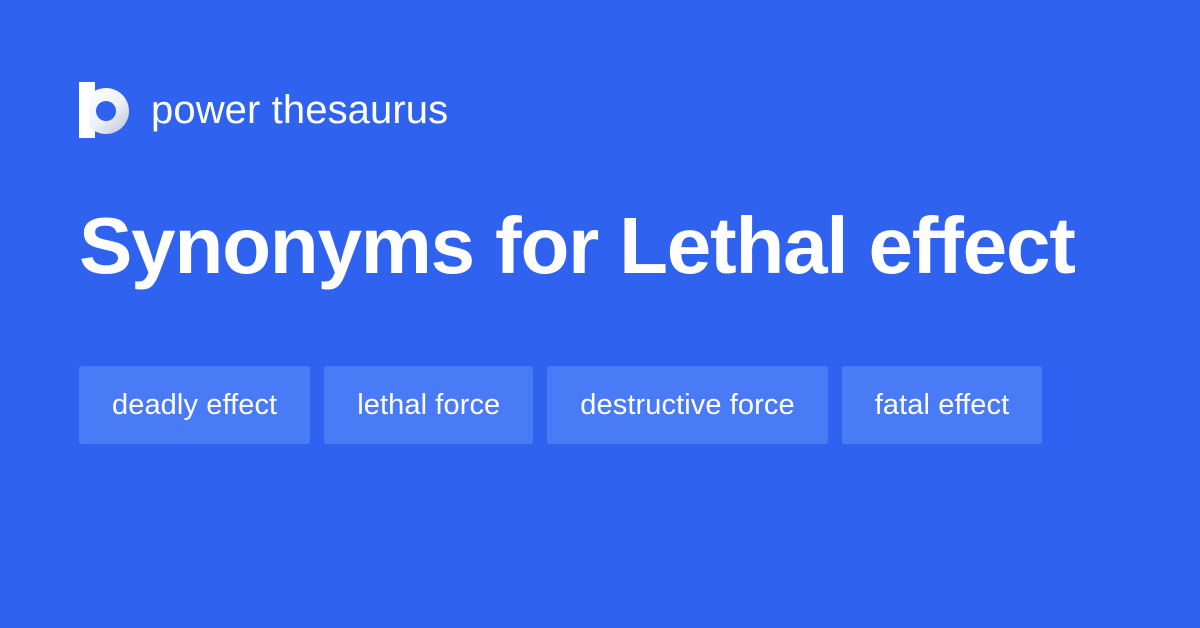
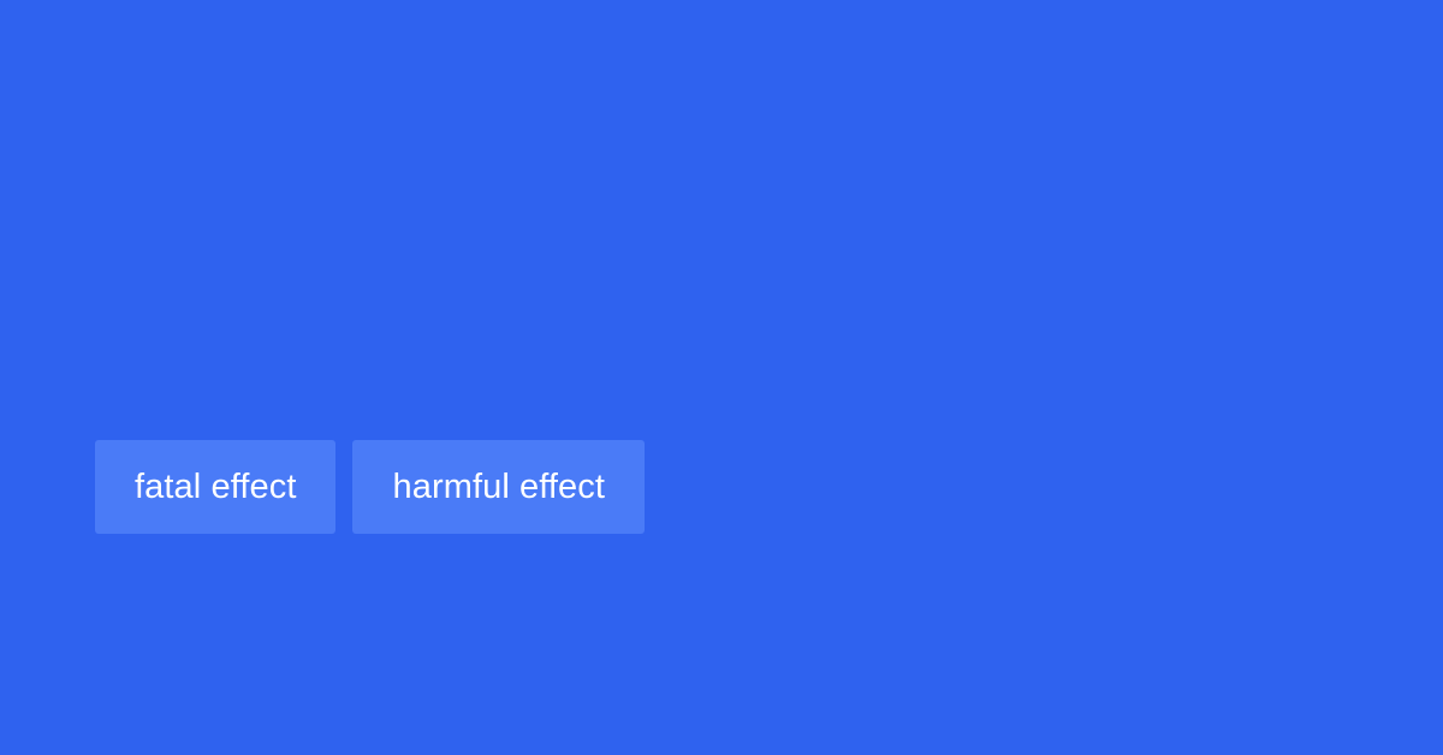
- power thesaurus
- Synonyms for Lethal effect
- deadly effect
- lethal force
- destructive force
  fatal effect
+ harmful effect
